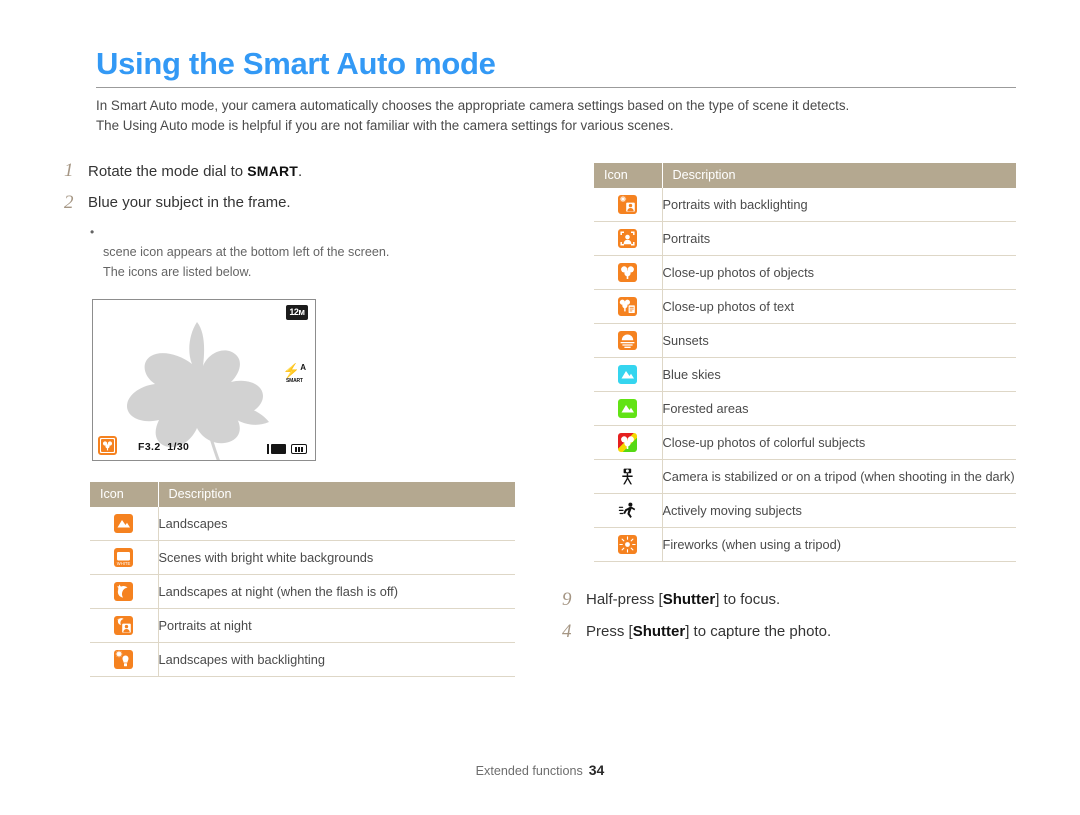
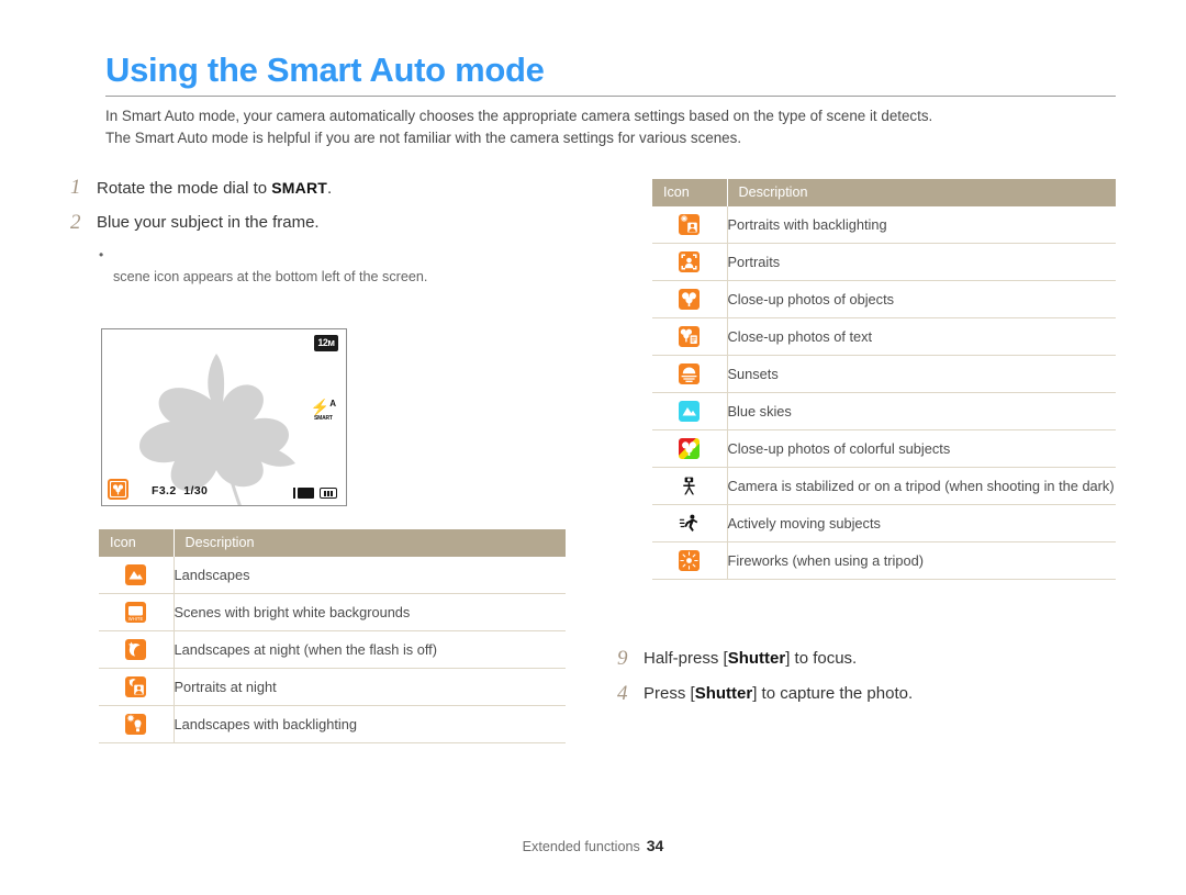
  Using the Smart Auto mode
  In Smart Auto mode, your camera automatically chooses the appropriate camera settings based on the type of scene it detects.
- The Using Auto mode is helpful if you are not familiar with the camera settings for various scenes.
+ The Smart Auto mode is helpful if you are not familiar with the camera settings for various scenes.
  1
  Rotate the mode dial to SMART.
  2
  Blue your subject in the frame.
  •
  scene icon appears at the bottom left of the screen.
- The icons are listed below.
  12м
  ⚡A
  F3.2 1/30
  Icon	Description
  	Landscapes
  	Scenes with bright white backgrounds
  	Landscapes at night (when the flash is off)
  	Portraits at night
  	Landscapes with backlighting
  Icon	Description
  	Portraits with backlighting
  	Portraits
  	Close-up photos of objects
  	Close-up photos of text
  	Sunsets
  	Blue skies
- 	Forested areas
  	Close-up photos of colorful subjects
  	Camera is stabilized or on a tripod (when shooting in the dark)
  	Actively moving subjects
  	Fireworks (when using a tripod)
  9
  Half-press [Shutter] to focus.
  4
  Press [Shutter] to capture the photo.
  Extended functions 34
